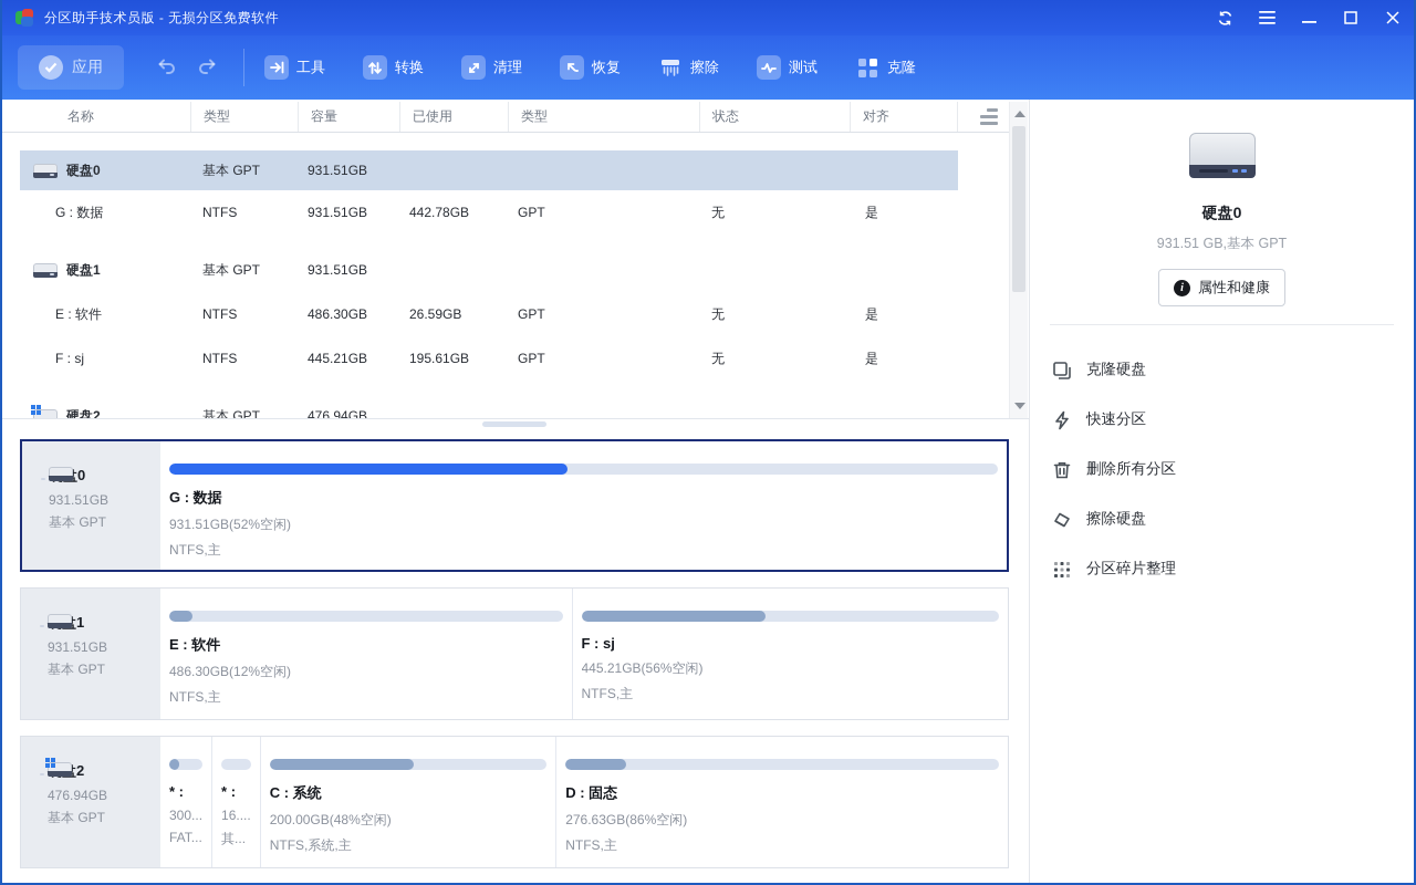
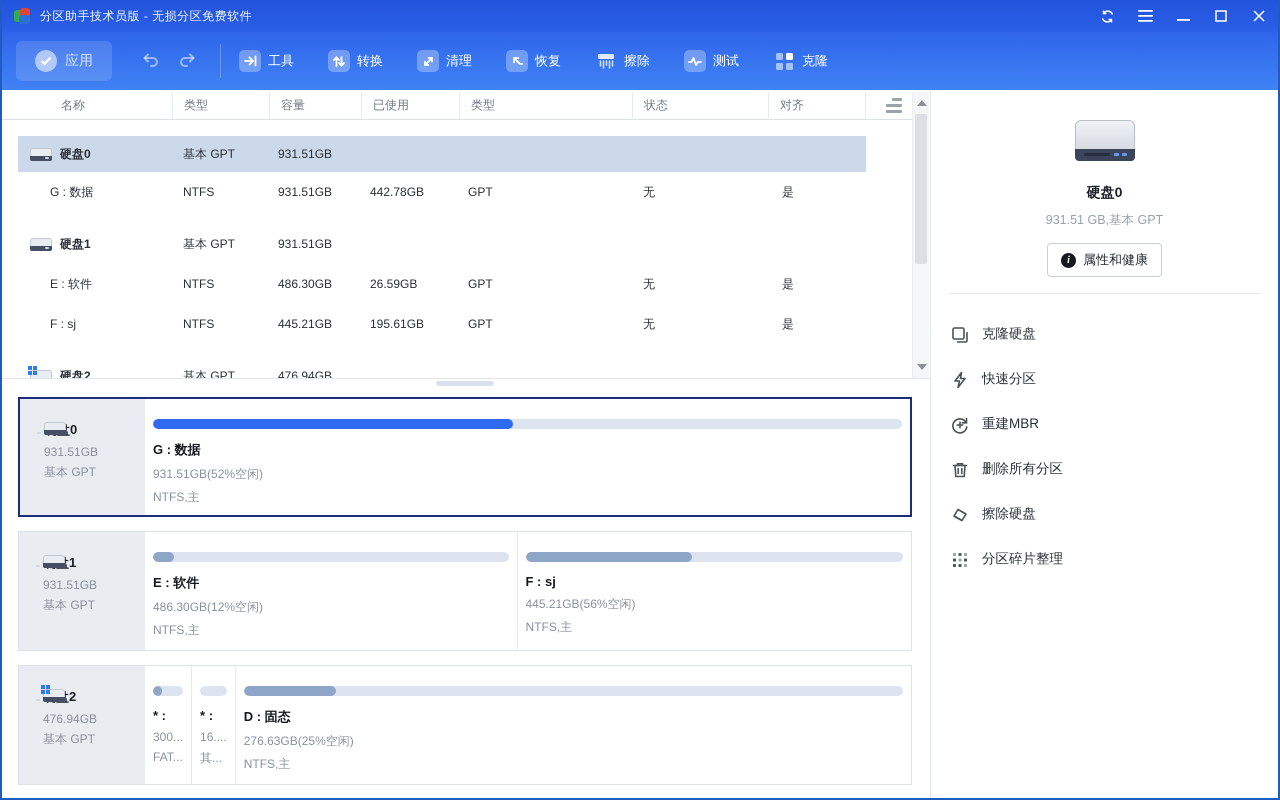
  分区助手技术员版 - 无损分区免费软件
  应用
  工具
  转换
  清理
  恢复
  擦除
  测试
  克隆
  名称
  类型
  容量
  已使用
  类型
  状态
  对齐
  硬盘0
  基本 GPT
  931.51GB
  G : 数据
  NTFS
  931.51GB
  442.78GB
  GPT
  无
  是
  硬盘1
  基本 GPT
  931.51GB
  E : 软件
  NTFS
  486.30GB
  26.59GB
  GPT
  无
  是
  F : sj
  NTFS
  445.21GB
  195.61GB
  GPT
  无
  是
  硬盘2
  基本 GPT
  476.94GB
  931.51GB
  基本 GPT
  G : 数据
  931.51GB(52%空闲)
  NTFS,主
  931.51GB
  基本 GPT
  E : 软件
  486.30GB(12%空闲)
  NTFS,主
  F : sj
  445.21GB(56%空闲)
  NTFS,主
  476.94GB
  基本 GPT
  * :
  300...
  FAT...
  * :
  16....
  其...
- C : 系统
- 200.00GB(48%空闲)
- NTFS,系统,主
  D : 固态
- 276.63GB(86%空闲)
+ 276.63GB(25%空闲)
  NTFS,主
  硬盘0
  931.51 GB,基本 GPT
  i
  属性和健康
  克隆硬盘
  快速分区
+ 重建MBR
  删除所有分区
  擦除硬盘
  分区碎片整理
